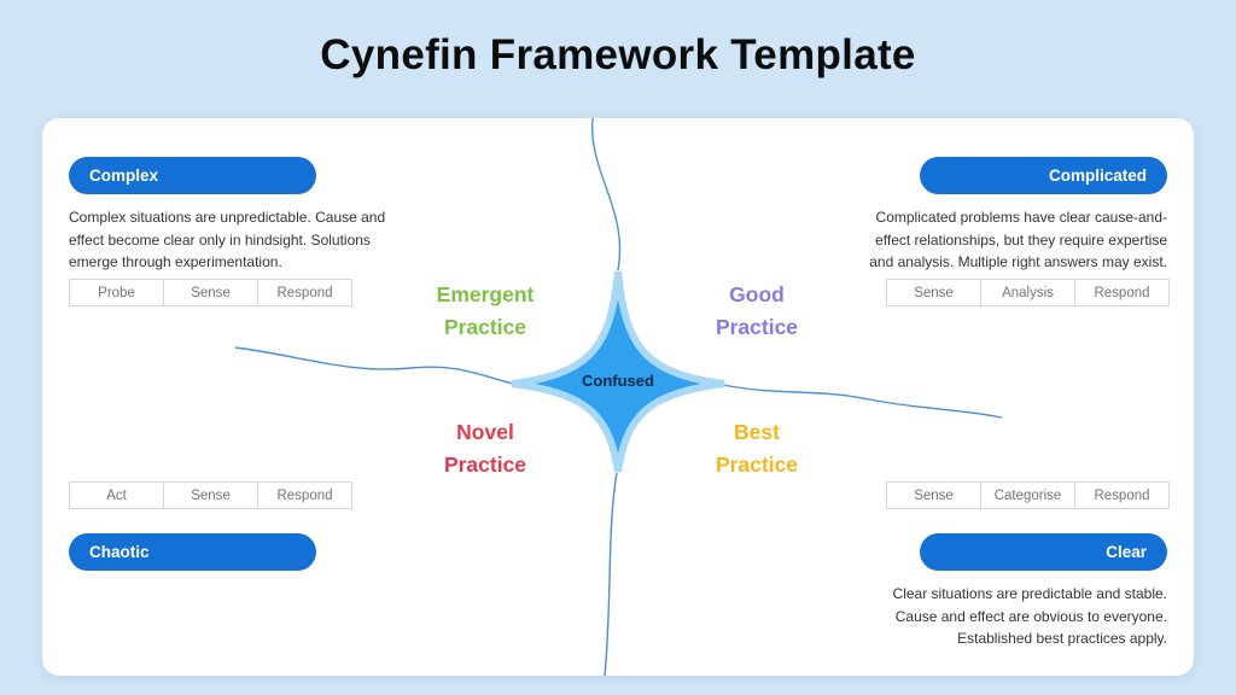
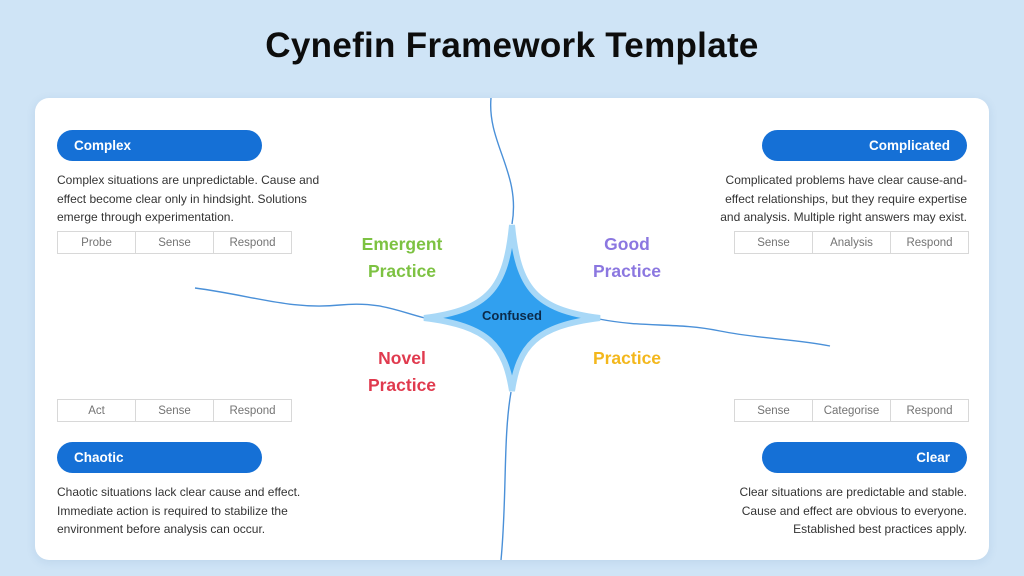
  Cynefin Framework Template
  Confused
  Complex
  Complex situations are unpredictable. Cause and effect become clear only in hindsight. Solutions emerge through experimentation.
  Probe
  Sense
  Respond
  Emergent
  Practice
  Complicated
  Complicated problems have clear cause-and-effect relationships, but they require expertise and analysis. Multiple right answers may exist.
  Sense
  Analysis
  Respond
  Good
  Practice
  Act
  Sense
  Respond
  Chaotic
+ Chaotic situations lack clear cause and effect. Immediate action is required to stabilize the environment before analysis can occur.
  Novel
  Practice
  Sense
  Categorise
  Respond
  Clear
  Clear situations are predictable and stable. Cause and effect are obvious to everyone. Established best practices apply.
- Best
  Practice
